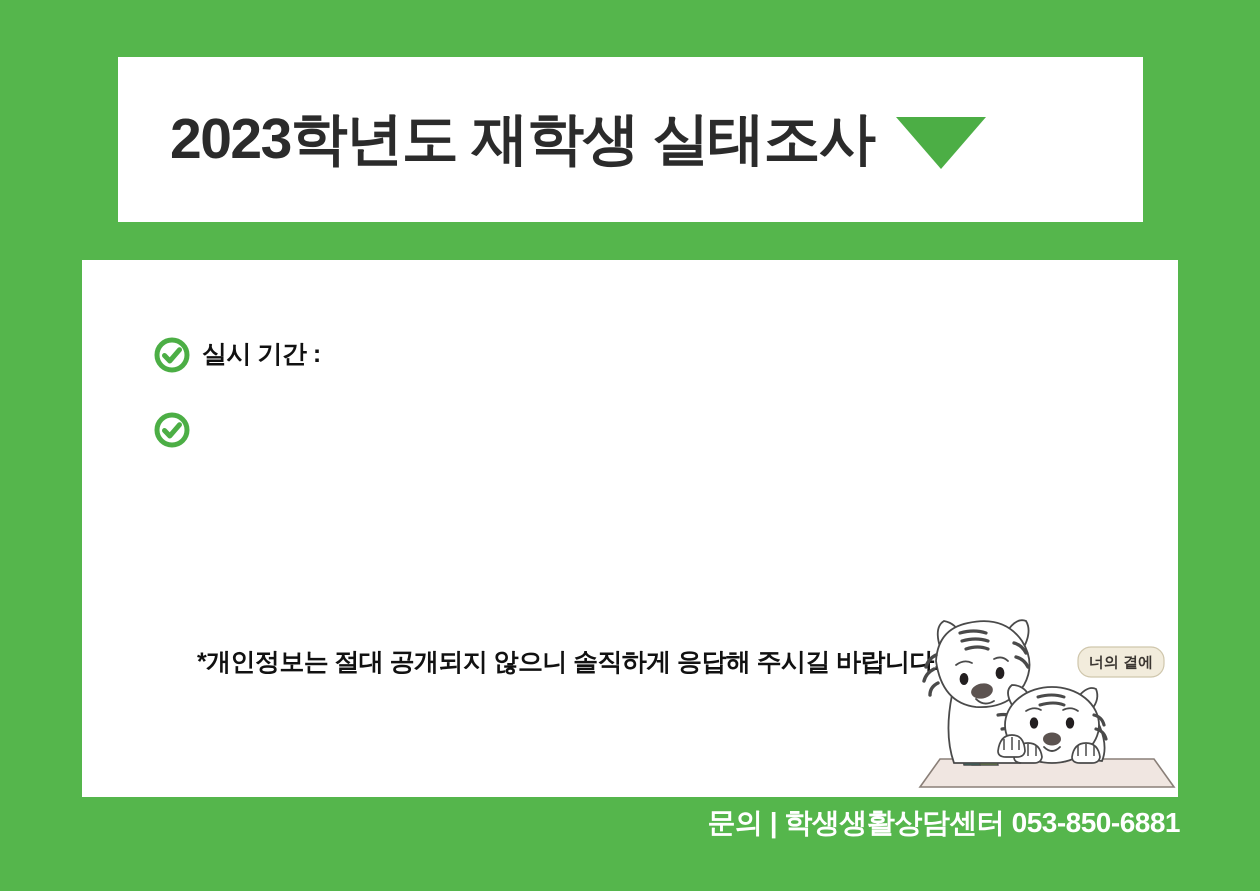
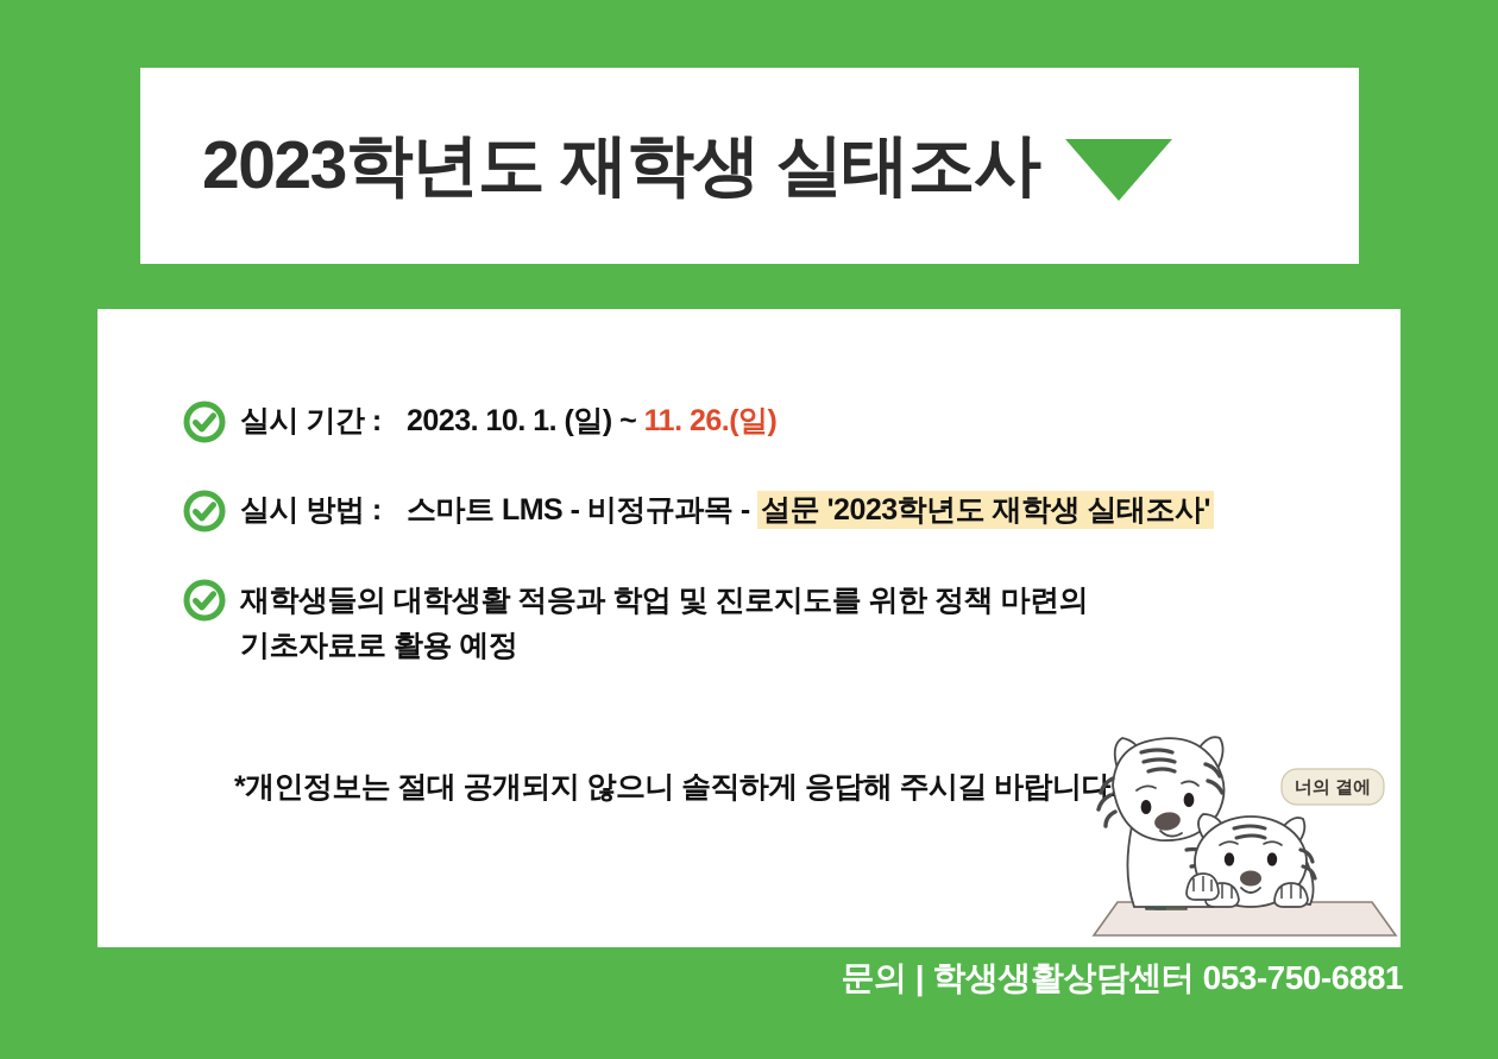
  2023학년도 재학생 실태조사
  실시 기간 :
+ 2023. 10. 1. (일) ~ 11. 26.(일)
+ 실시 방법 :
+ 스마트 LMS - 비정규과목 - 설문 '2023학년도 재학생 실태조사'
+ 재학생들의 대학생활 적응과 학업 및 진로지도를 위한 정책 마련의
+ 기초자료로 활용 예정
  *개인정보는 절대 공개되지 않으니 솔직하게 응답해 주시길 바랍니다
  너의 곁에
- 문의 | 학생생활상담센터 053-850-6881
+ 문의 | 학생생활상담센터 053-750-6881
